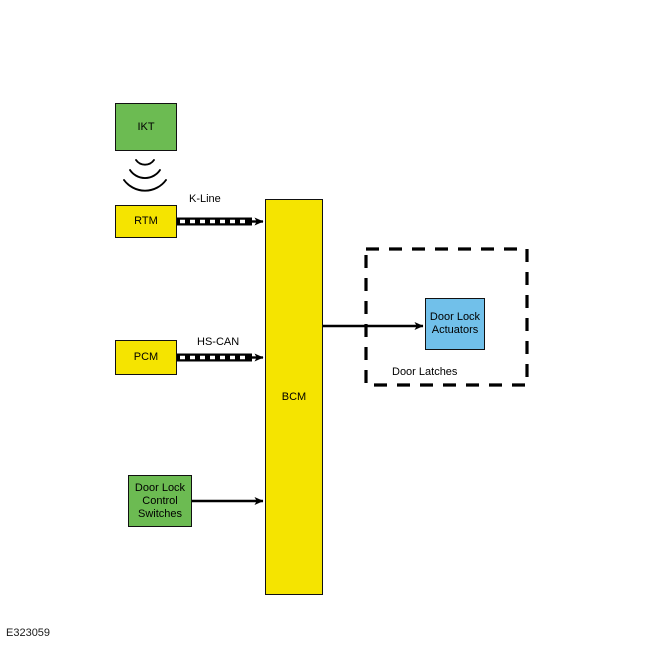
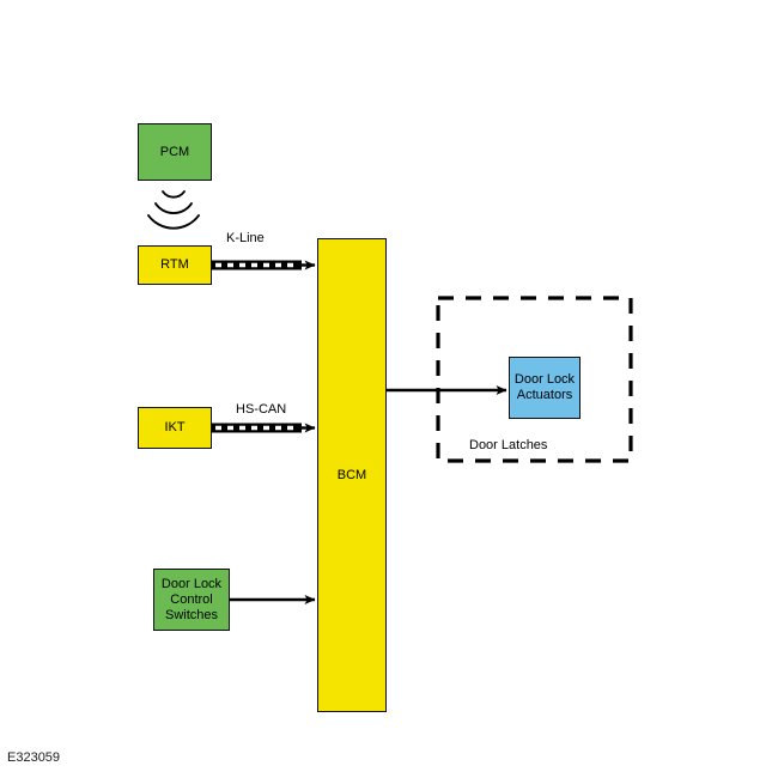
- IKT
+ PCM
  RTM
- PCM
+ IKT
  Door Lock Control Switches
  BCM
  Door Lock Actuators
  K-Line
  HS-CAN
  Door Latches
  E323059
